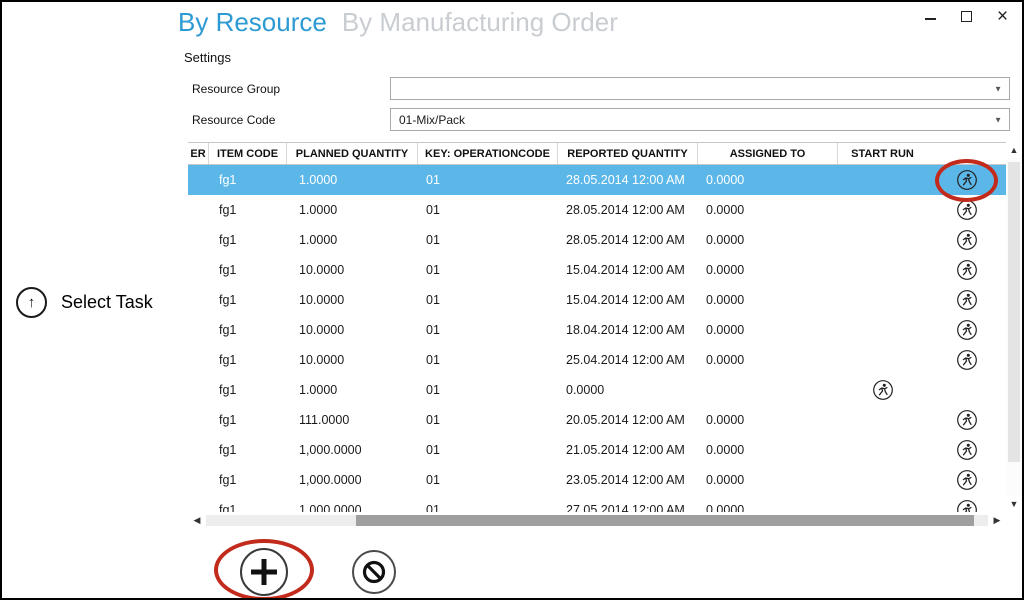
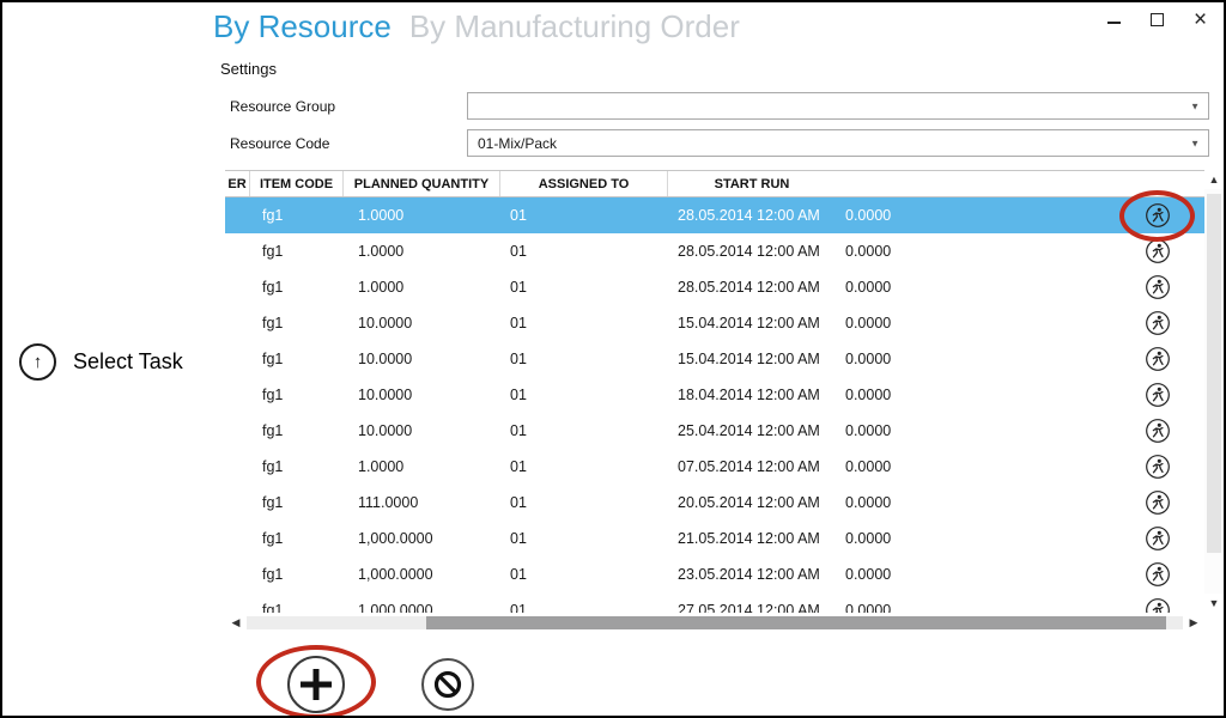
  By Resource
  By Manufacturing Order
  ×
  Settings
  Resource Group
  ▼
  Resource Code
  01-Mix/Pack
  ▼
  ER
  ITEM CODE
  PLANNED QUANTITY
- KEY: OPERATIONCODE
- REPORTED QUANTITY
  ASSIGNED TO
  START RUN
  fg1
  1.0000
  01
  28.05.2014 12:00 AM
  0.0000
  fg1
  1.0000
  01
  28.05.2014 12:00 AM
  0.0000
  fg1
  1.0000
  01
  28.05.2014 12:00 AM
  0.0000
  fg1
  10.0000
  01
  15.04.2014 12:00 AM
  0.0000
  fg1
  10.0000
  01
  15.04.2014 12:00 AM
  0.0000
  fg1
  10.0000
  01
  18.04.2014 12:00 AM
  0.0000
  fg1
  10.0000
  01
  25.04.2014 12:00 AM
  0.0000
  fg1
  1.0000
  01
+ 07.05.2014 12:00 AM
  0.0000
  fg1
  111.0000
  01
  20.05.2014 12:00 AM
  0.0000
  fg1
  1,000.0000
  01
  21.05.2014 12:00 AM
  0.0000
  fg1
  1,000.0000
  01
  23.05.2014 12:00 AM
  0.0000
  fg1
  1,000.0000
  01
  27.05.2014 12:00 AM
  0.0000
  ▲
  ▼
  ◀
  ▶
  ↑
  Select Task
